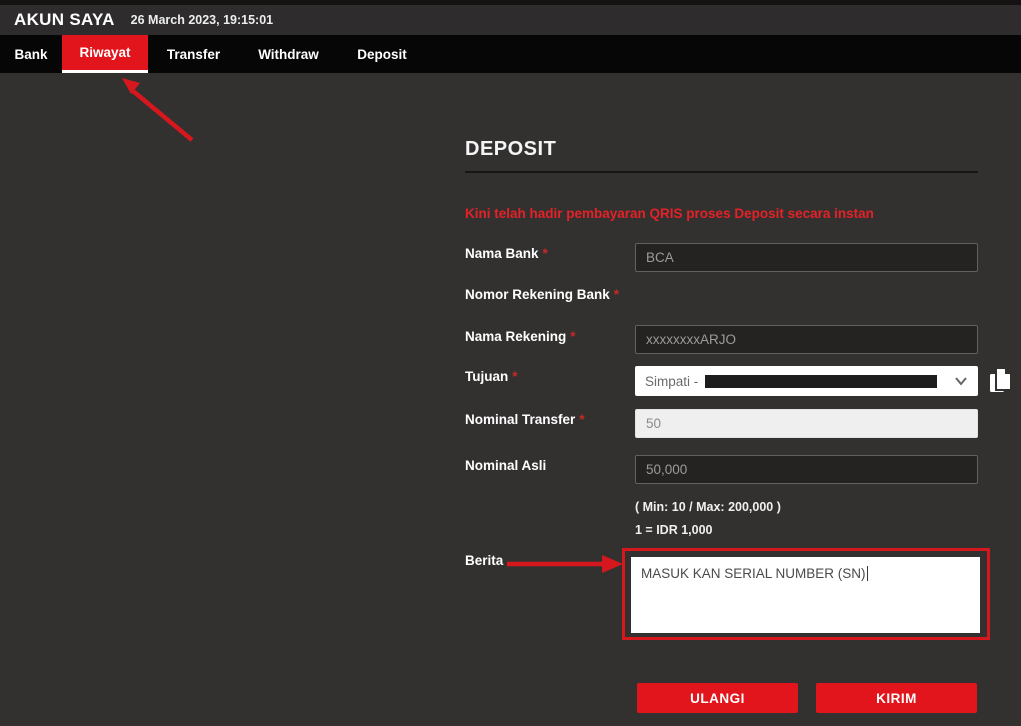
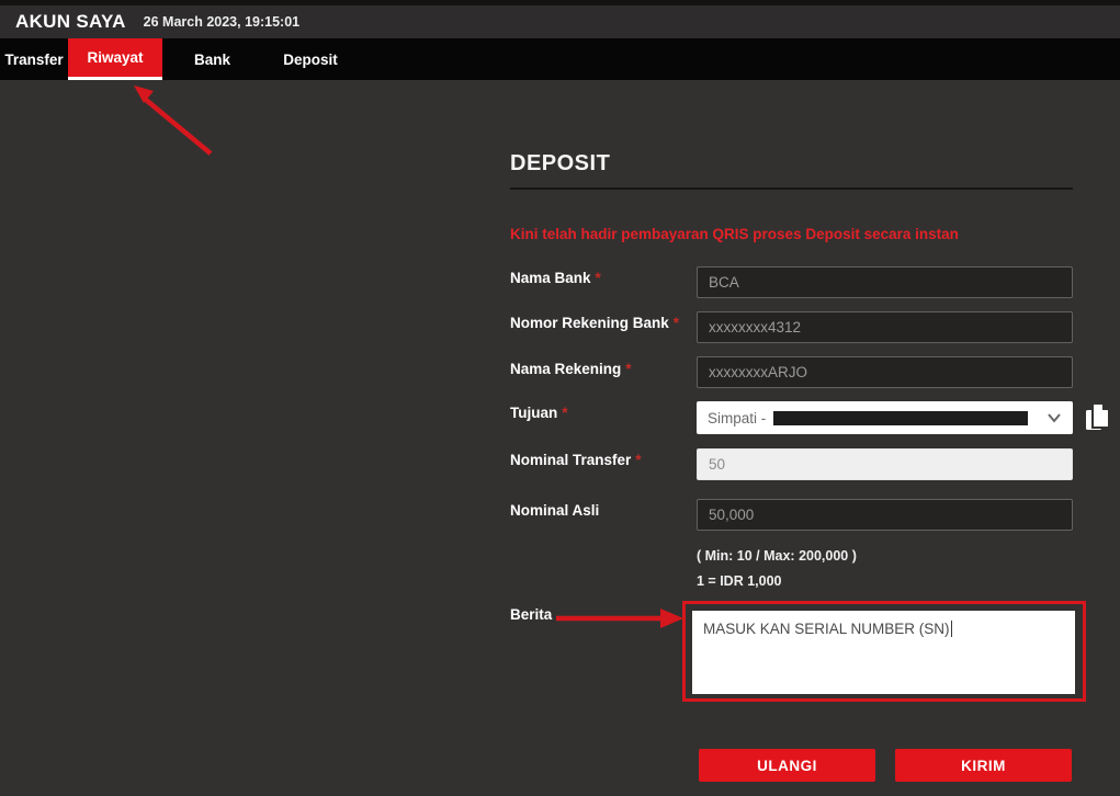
  AKUN SAYA
  26 March 2023, 19:15:01
- Bank
+ Transfer
  Riwayat
- Transfer
+ Bank
- Withdraw
  Deposit
  DEPOSIT
  Kini telah hadir pembayaran QRIS proses Deposit secara instan
  Nama Bank *
  BCA
  Nomor Rekening Bank *
+ xxxxxxxx4312
  Nama Rekening *
  xxxxxxxxARJO
  Tujuan *
  Simpati -
  Nominal Transfer *
  50
  Nominal Asli
  50,000
  ( Min: 10 / Max: 200,000 )
  1 = IDR 1,000
  Berita
  MASUK KAN SERIAL NUMBER (SN)
  ULANGI
  KIRIM
